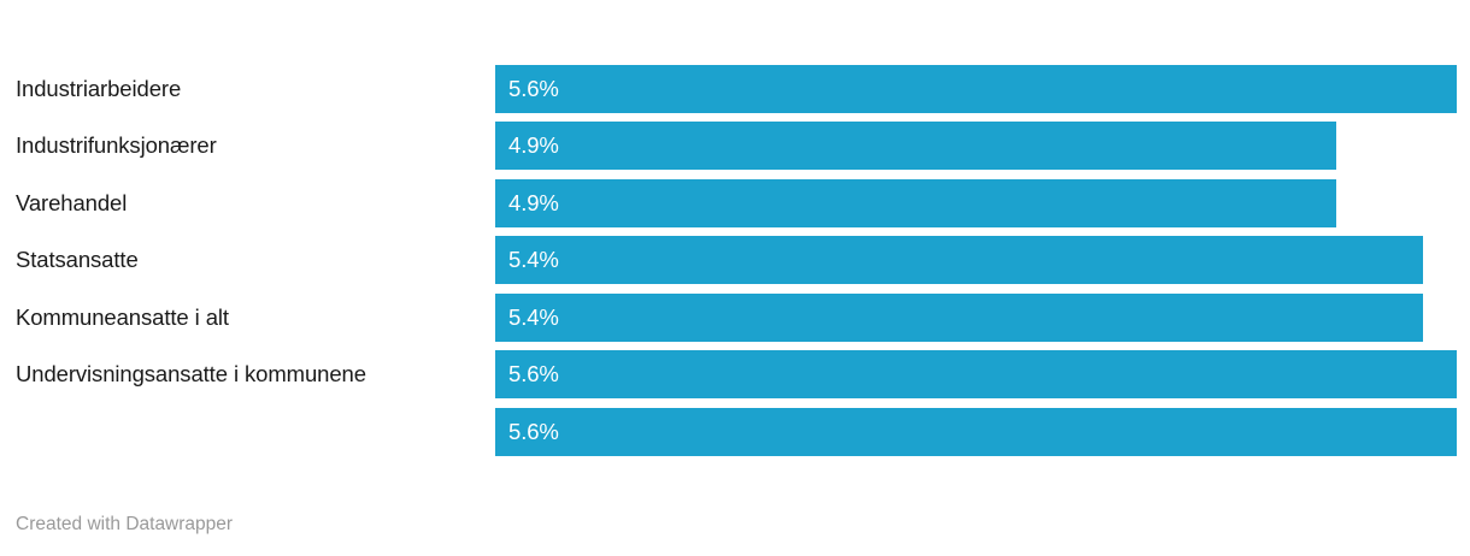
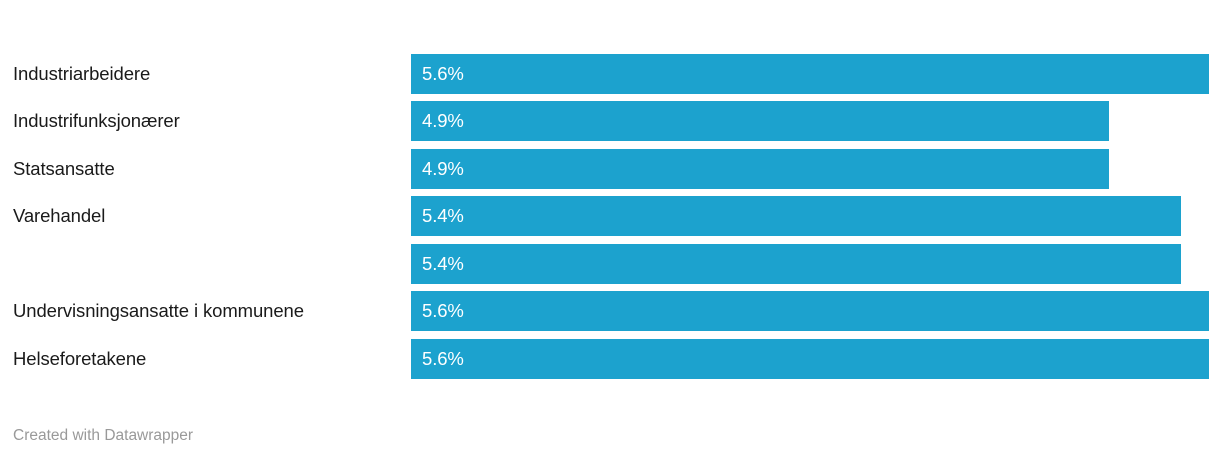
  Industriarbeidere
  5.6%
  Industrifunksjonærer
  4.9%
- Varehandel
+ Statsansatte
  4.9%
- Statsansatte
+ Varehandel
  5.4%
- Kommuneansatte i alt
  5.4%
  Undervisningsansatte i kommunene
  5.6%
+ Helseforetakene
  5.6%
  Created with Datawrapper
